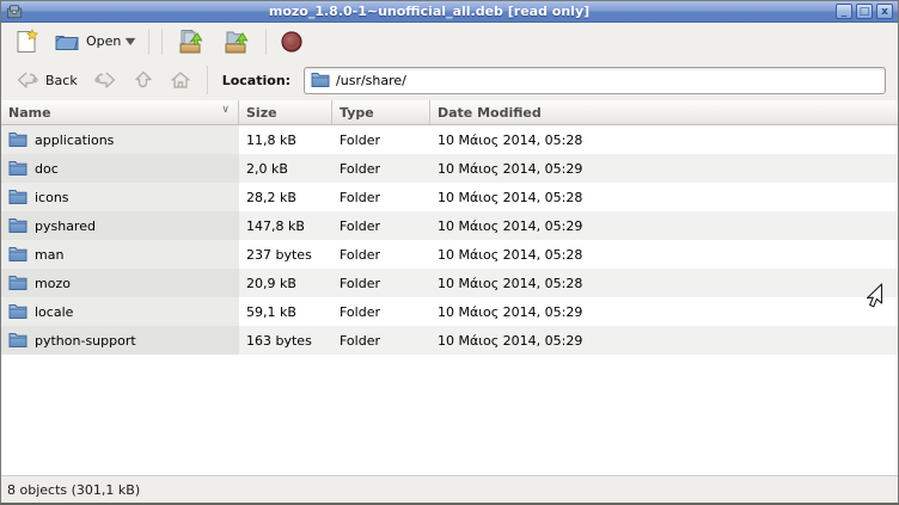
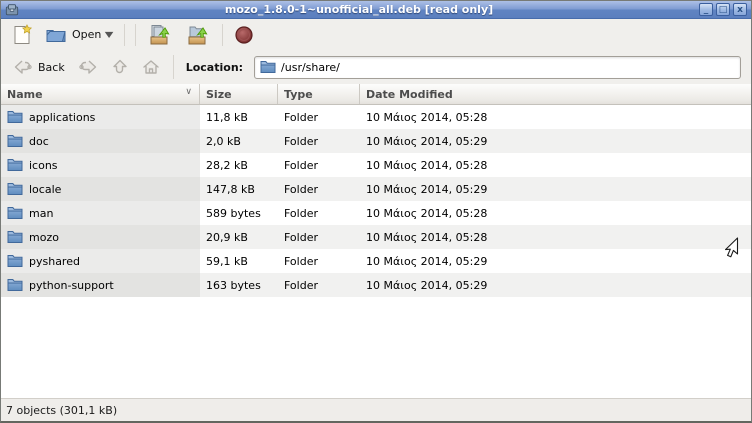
  mozo_1.8.0-1~unofficial_all.deb [read only]
  _
  □
  x
  Open
  ▼
  Back
  Location:
  /usr/share/
  Name
  ∨
  Size
  Type
  Date Modified
  applications
  11,8 kB
  Folder
  10 Μάιος 2014, 05:28
  doc
  2,0 kB
  Folder
  10 Μάιος 2014, 05:29
  icons
  28,2 kB
  Folder
  10 Μάιος 2014, 05:28
- pyshared
+ locale
  147,8 kB
  Folder
  10 Μάιος 2014, 05:29
  man
- 237 bytes
+ 589 bytes
  Folder
  10 Μάιος 2014, 05:28
  mozo
  20,9 kB
  Folder
  10 Μάιος 2014, 05:28
- locale
+ pyshared
  59,1 kB
  Folder
  10 Μάιος 2014, 05:29
  python-support
  163 bytes
  Folder
  10 Μάιος 2014, 05:29
- 8 objects (301,1 kB)
+ 7 objects (301,1 kB)
